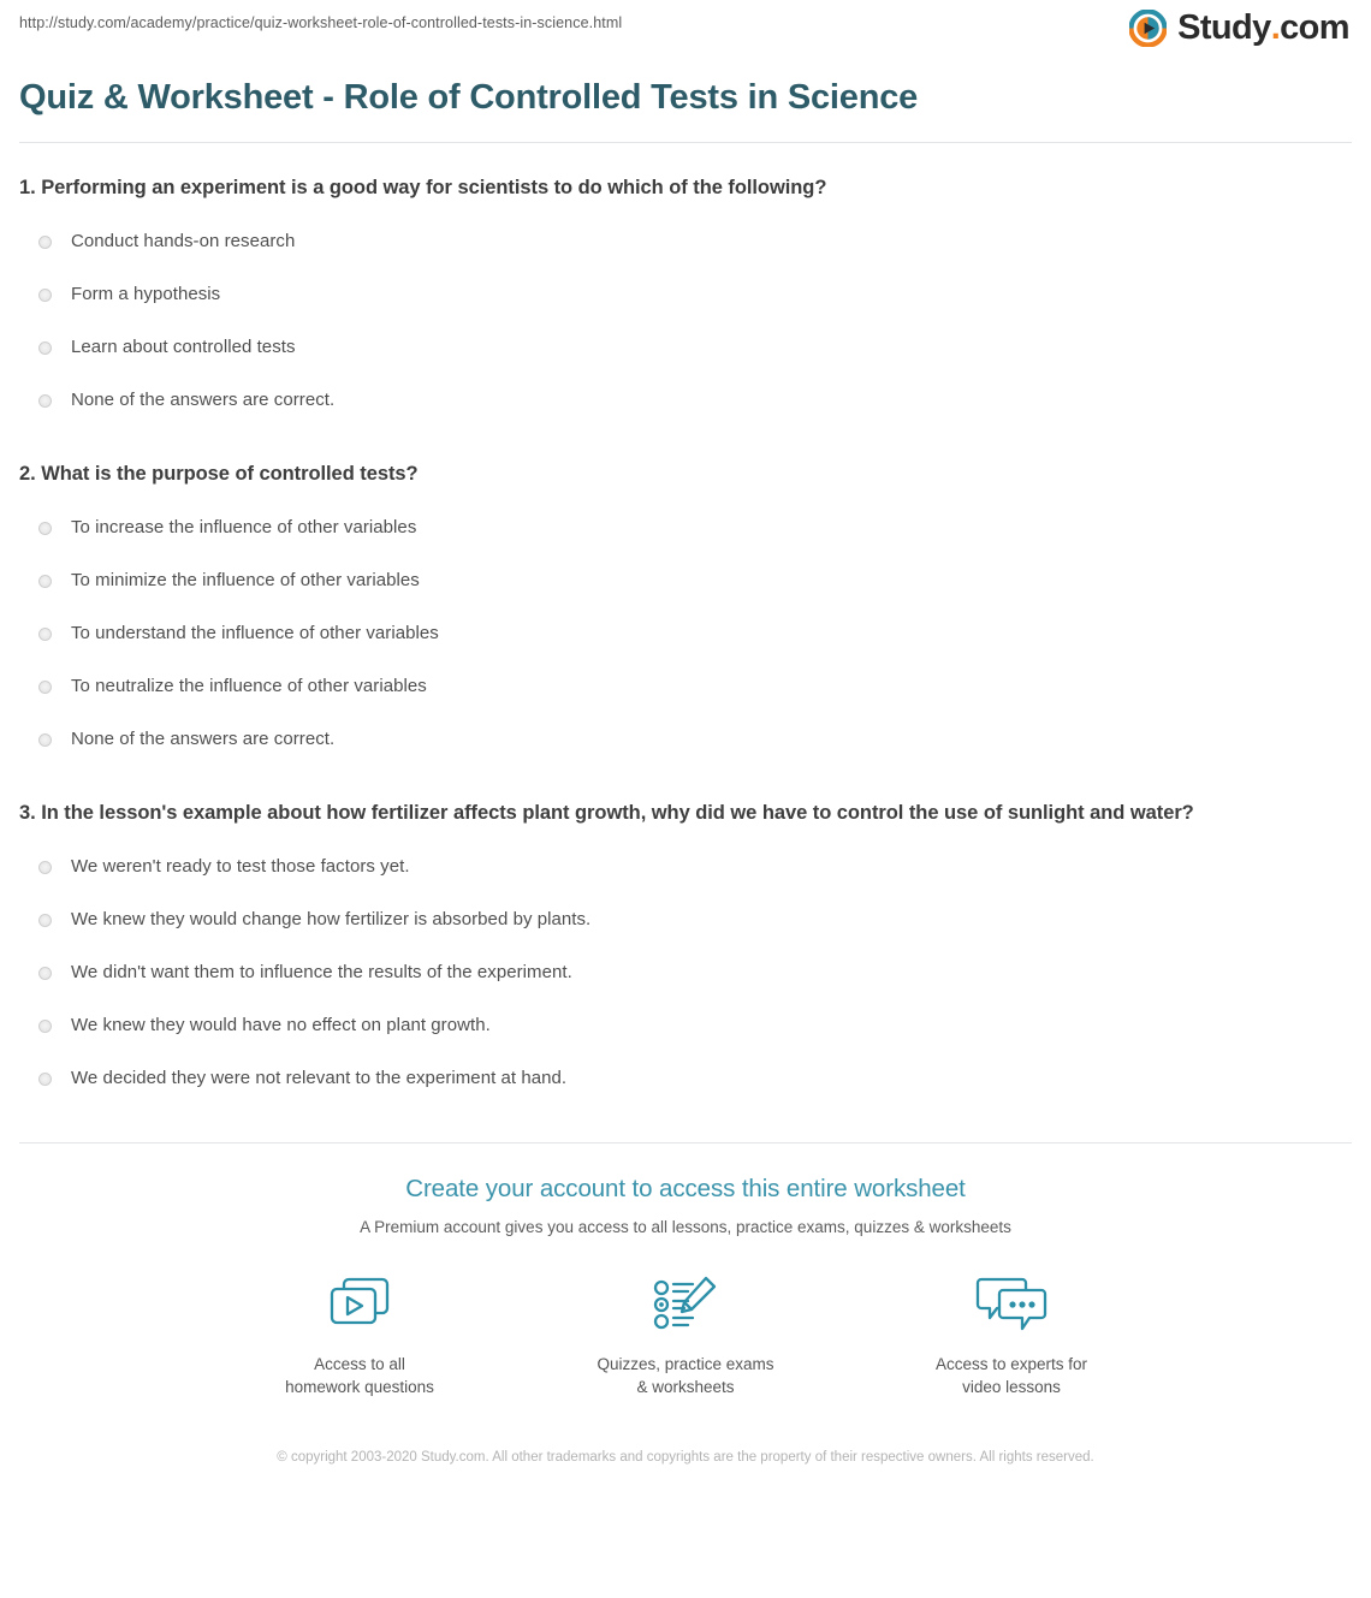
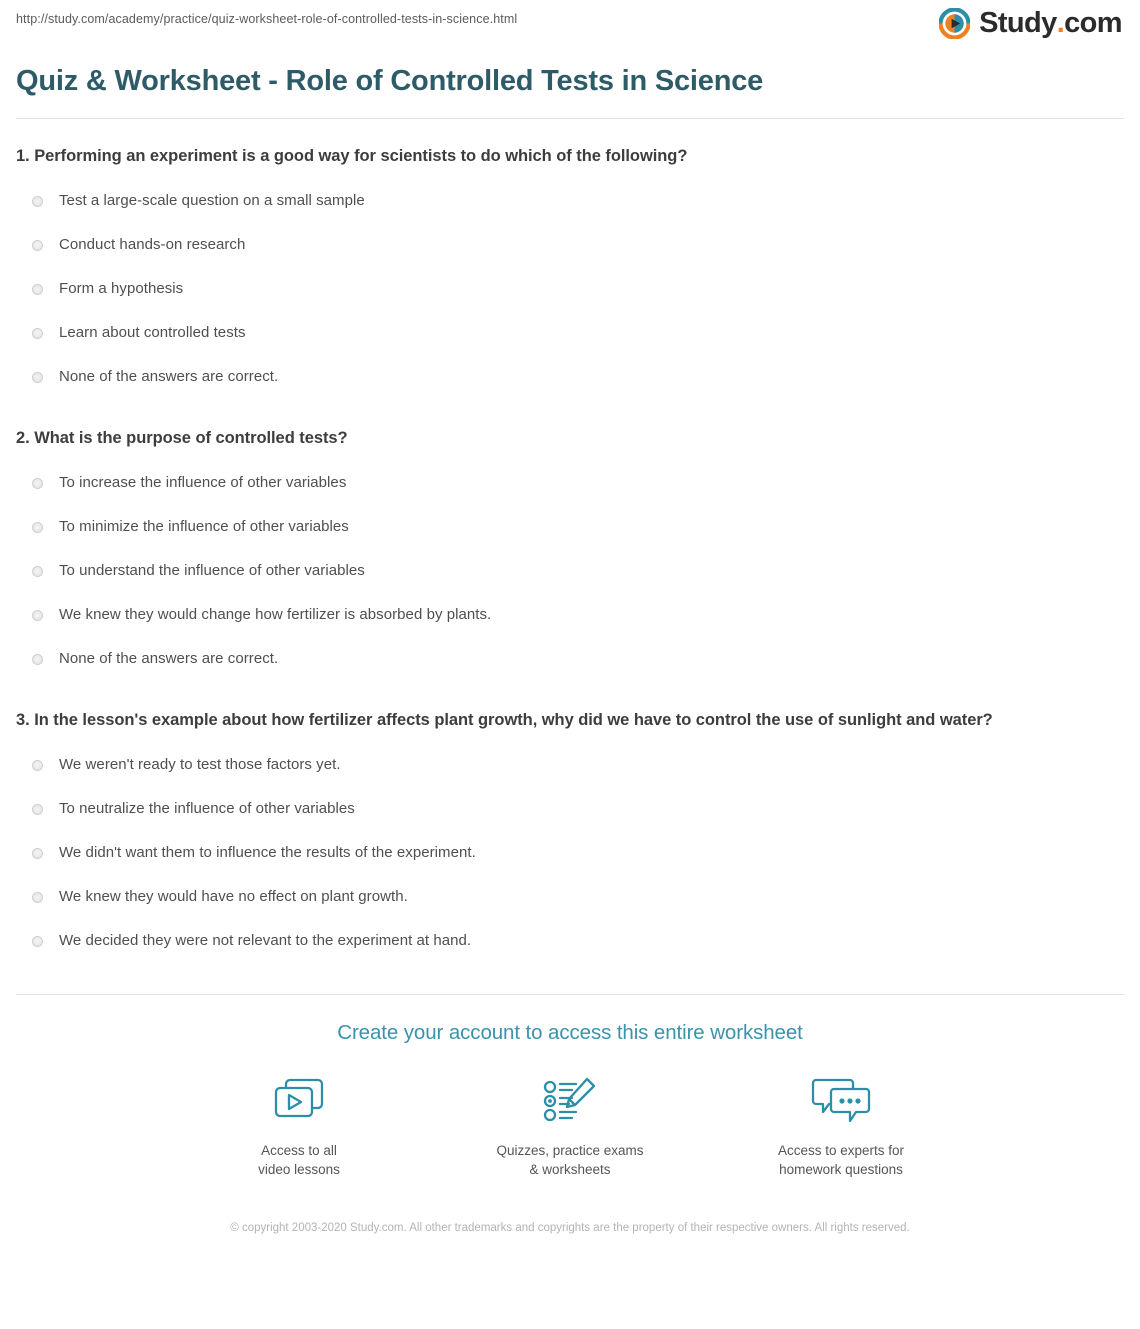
  http://study.com/academy/practice/quiz-worksheet-role-of-controlled-tests-in-science.html
  Study
  .
  com
  Quiz & Worksheet - Role of Controlled Tests in Science
  1. Performing an experiment is a good way for scientists to do which of the following?
+ Test a large-scale question on a small sample
  Conduct hands-on research
  Form a hypothesis
  Learn about controlled tests
  None of the answers are correct.
  2. What is the purpose of controlled tests?
  To increase the influence of other variables
  To minimize the influence of other variables
  To understand the influence of other variables
- To neutralize the influence of other variables
+ We knew they would change how fertilizer is absorbed by plants.
  None of the answers are correct.
  3. In the lesson's example about how fertilizer affects plant growth, why did we have to control the use of sunlight and water?
  We weren't ready to test those factors yet.
- We knew they would change how fertilizer is absorbed by plants.
+ To neutralize the influence of other variables
  We didn't want them to influence the results of the experiment.
  We knew they would have no effect on plant growth.
  We decided they were not relevant to the experiment at hand.
  Create your account to access this entire worksheet
- A Premium account gives you access to all lessons, practice exams, quizzes & worksheets
  Access to all
- homework questions
+ video lessons
  Quizzes, practice exams
  & worksheets
  Access to experts for
- video lessons
+ homework questions
  © copyright 2003-2020 Study.com. All other trademarks and copyrights are the property of their respective owners. All rights reserved.
